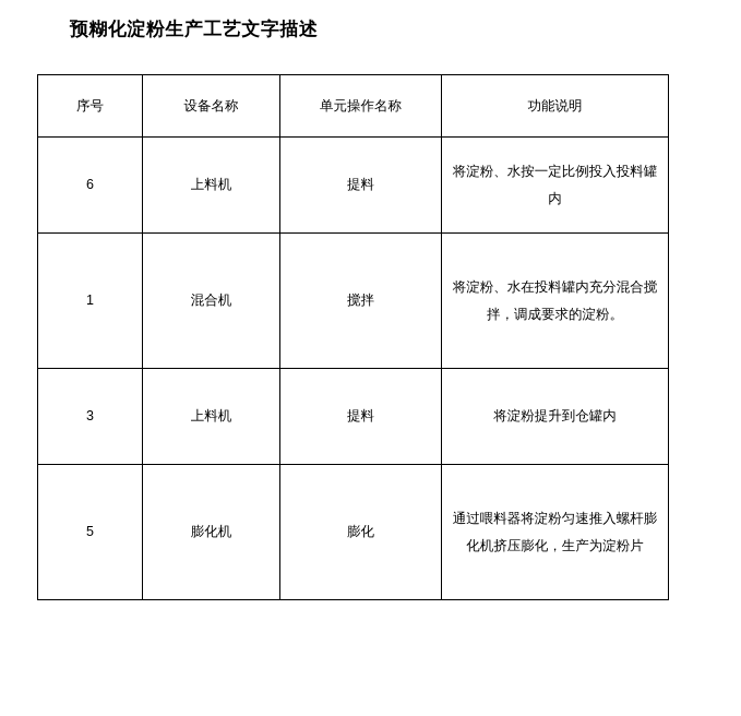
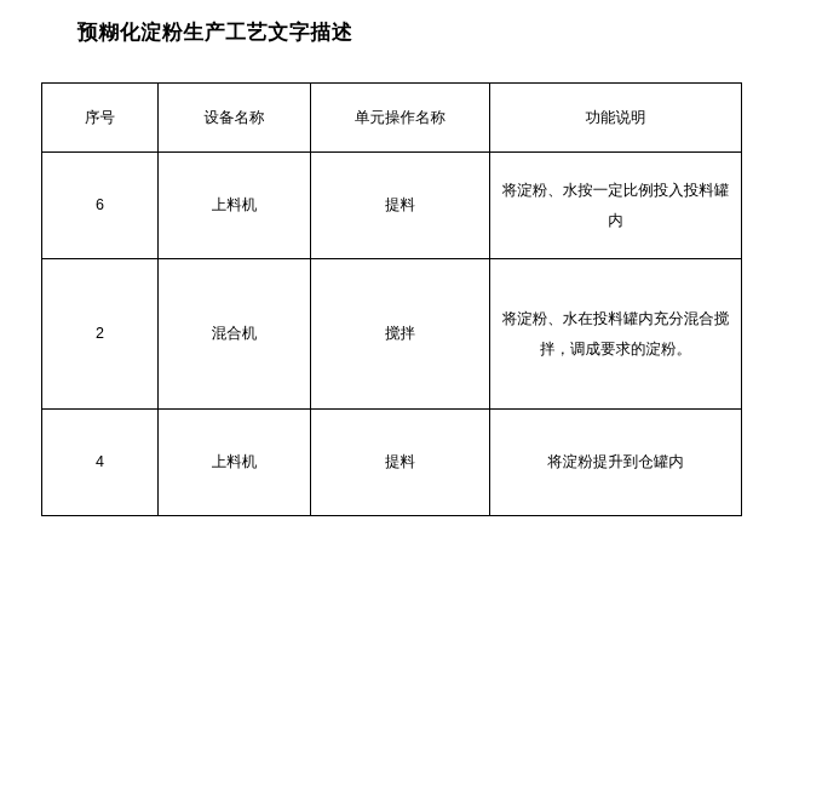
  预糊化淀粉生产工艺文字描述
  序号	设备名称	单元操作名称	功能说明
  6	上料机	提料	将淀粉、水按一定比例投入投料罐内
- 1	混合机	搅拌	将淀粉、水在投料罐内充分混合搅拌，调成要求的淀粉。
+ 2	混合机	搅拌	将淀粉、水在投料罐内充分混合搅拌，调成要求的淀粉。
- 3	上料机	提料	将淀粉提升到仓罐内
+ 4	上料机	提料	将淀粉提升到仓罐内
- 5	膨化机	膨化	通过喂料器将淀粉匀速推入螺杆膨化机挤压膨化，生产为淀粉片
